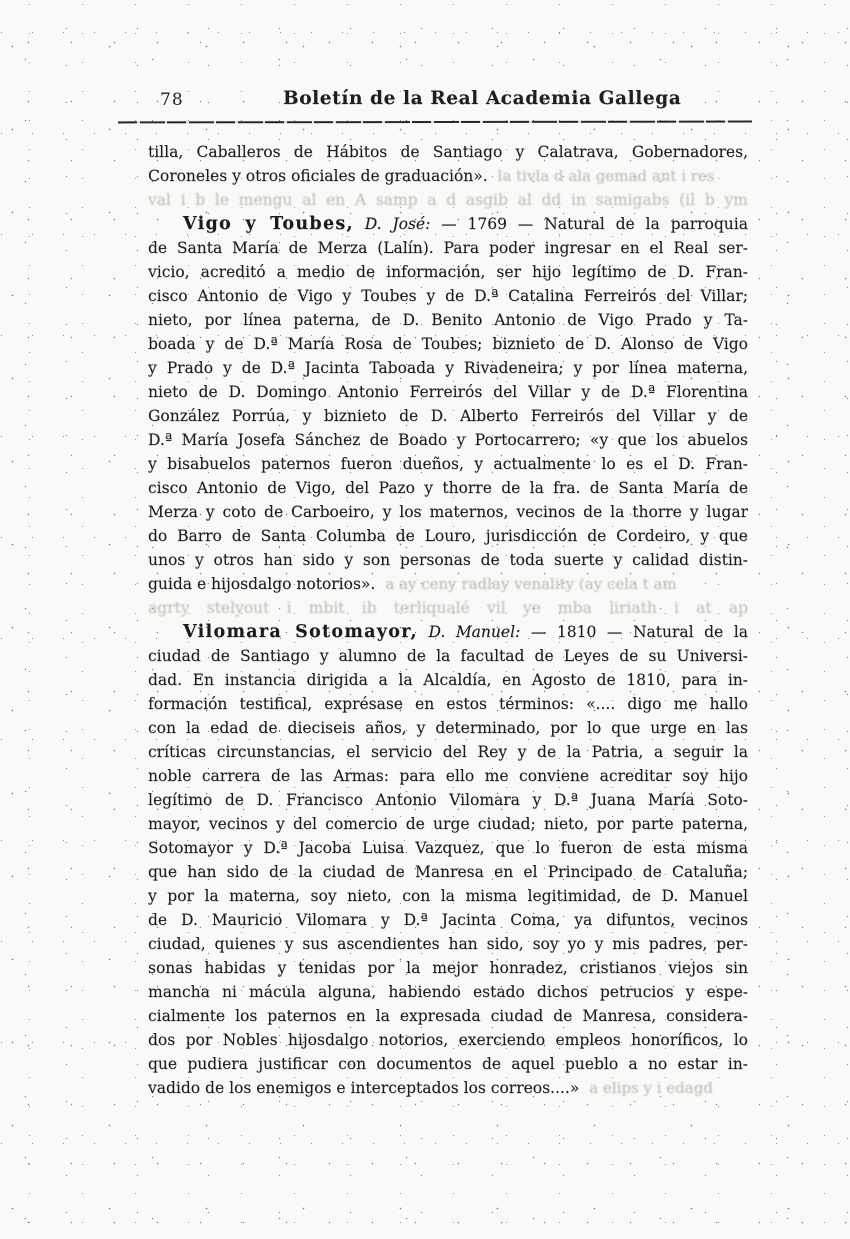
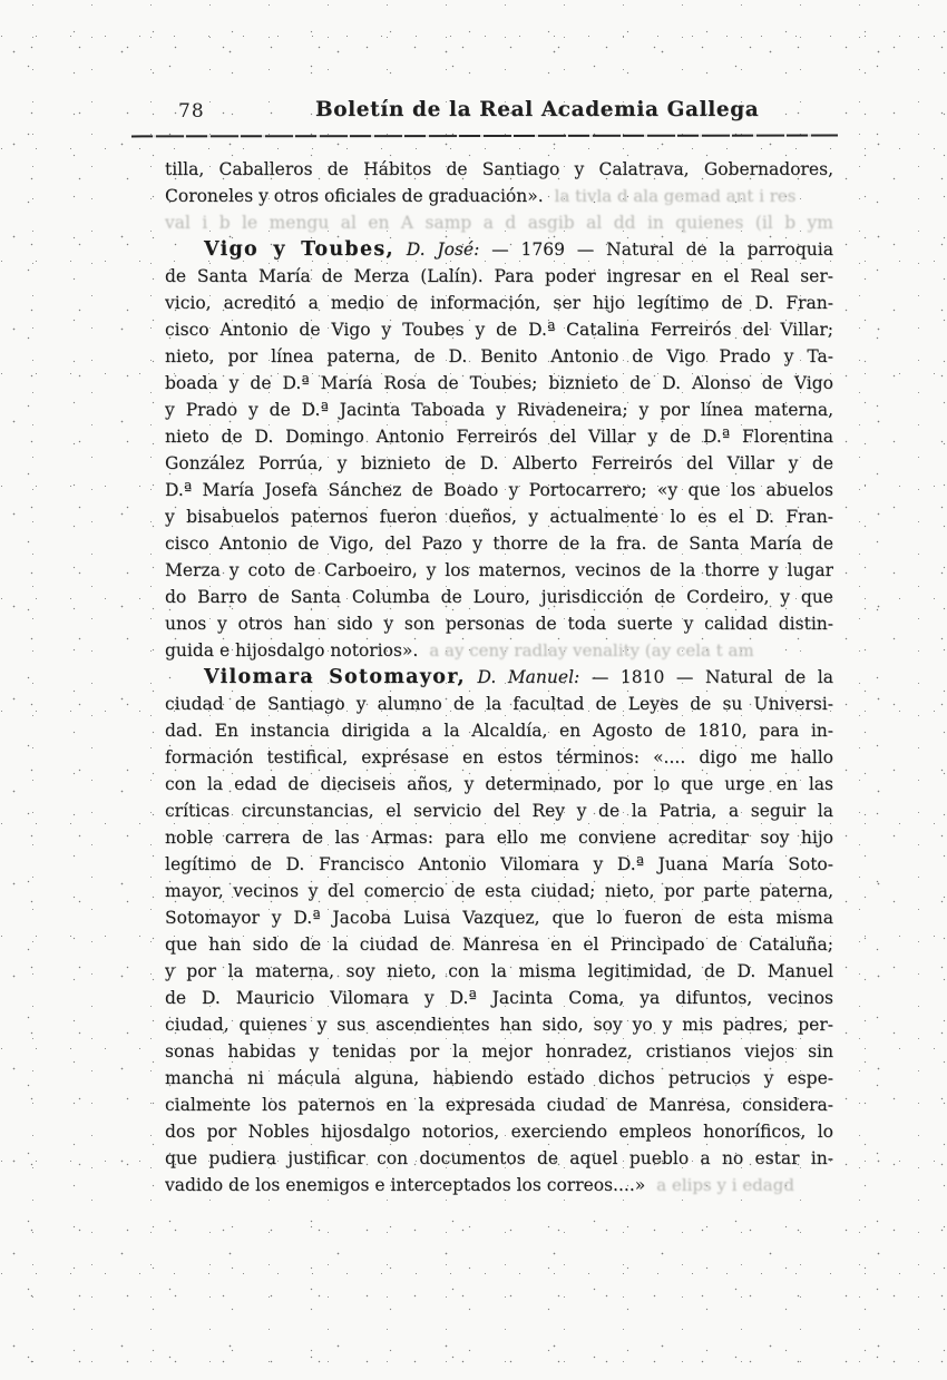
  78
  Boletín de la Real Academia Gallega
  tilla, Caballeros de Hábitos de Santiago y Calatrava, Gobernadores,
  Coroneles y otros oficiales de graduación». la tivla d ala gemad ant i res
- val i b le mengu al en A samp a d asgib al dd in samigabs (il b ym
+ val i b le mengu al en A samp a d asgib al dd in quienes (il b ym
  Vigo y Toubes, D. José: — 1769 — Natural de la parroquia
  de Santa María de Merza (Lalín). Para poder ingresar en el Real ser-
  vicio, acreditó a medio de información, ser hijo legítimo de D. Fran-
  cisco Antonio de Vigo y Toubes y de D.ª Catalina Ferreirós del Villar;
  nieto, por línea paterna, de D. Benito Antonio de Vigo Prado y Ta-
  boada y de D.ª María Rosa de Toubes; biznieto de D. Alonso de Vigo
  y Prado y de D.ª Jacinta Taboada y Rivadeneira; y por línea materna,
  nieto de D. Domingo Antonio Ferreirós del Villar y de D.ª Florentina
  González Porrúa, y biznieto de D. Alberto Ferreirós del Villar y de
  D.ª María Josefa Sánchez de Boado y Portocarrero; «y que los abuelos
  y bisabuelos paternos fueron dueños, y actualmente lo es el D. Fran-
  cisco Antonio de Vigo, del Pazo y thorre de la fra. de Santa María de
  Merza y coto de Carboeiro, y los maternos, vecinos de la thorre y lugar
  do Barro de Santa Columba de Louro, jurisdicción de Cordeiro, y que
  unos y otros han sido y son personas de toda suerte y calidad distin-
  guida e hijosdalgo notorios». a ay ceny radlay venality (ay cela t am
- agrty stelyout i mbit ib terliqualé vil ye mba liriath i at ap
  Vilomara Sotomayor, D. Manuel: — 1810 — Natural de la
  ciudad de Santiago y alumno de la facultad de Leyes de su Universi-
  dad. En instancia dirigida a la Alcaldía, en Agosto de 1810, para in-
  formación testifical, exprésase en estos términos: «.... digo me hallo
  con la edad de dieciseis años, y determinado, por lo que urge en las
  críticas circunstancias, el servicio del Rey y de la Patria, a seguir la
  noble carrera de las Armas: para ello me conviene acreditar soy hijo
  legítimo de D. Francisco Antonio Vilomara y D.ª Juana María Soto-
- mayor, vecinos y del comercio de urge ciudad; nieto, por parte paterna,
+ mayor, vecinos y del comercio de esta ciudad; nieto, por parte paterna,
  Sotomayor y D.ª Jacoba Luisa Vazquez, que lo fueron de esta misma
  que han sido de la ciudad de Manresa en el Principado de Cataluña;
  y por la materna, soy nieto, con la misma legitimidad, de D. Manuel
  de D. Mauricio Vilomara y D.ª Jacinta Coma, ya difuntos, vecinos
  ciudad, quienes y sus ascendientes han sido, soy yo y mis padres, per-
  sonas habidas y tenidas por la mejor honradez, cristianos viejos sin
  mancha ni mácula alguna, habiendo estado dichos petrucios y espe-
  cialmente los paternos en la expresada ciudad de Manresa, considera-
  dos por Nobles hijosdalgo notorios, exerciendo empleos honoríficos, lo
  que pudiera justificar con documentos de aquel pueblo a no estar in-
  vadido de los enemigos e interceptados los correos....» a elips y i edagd
